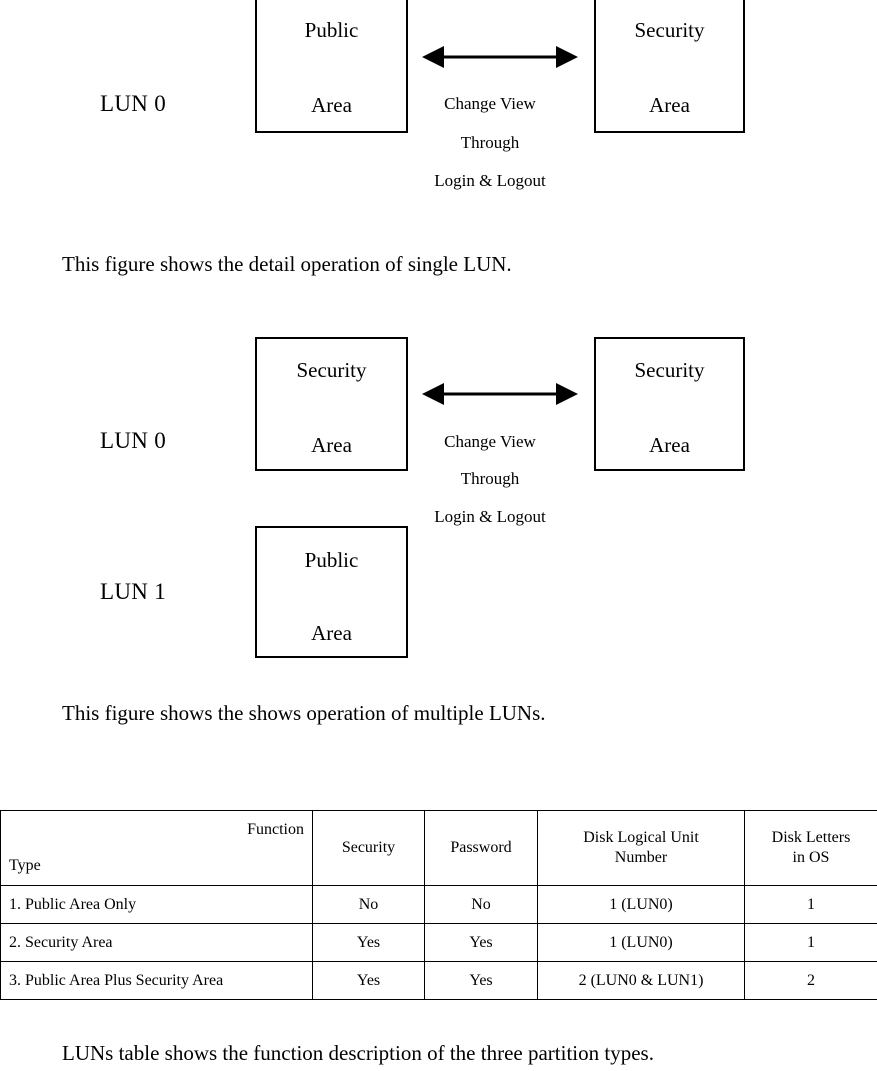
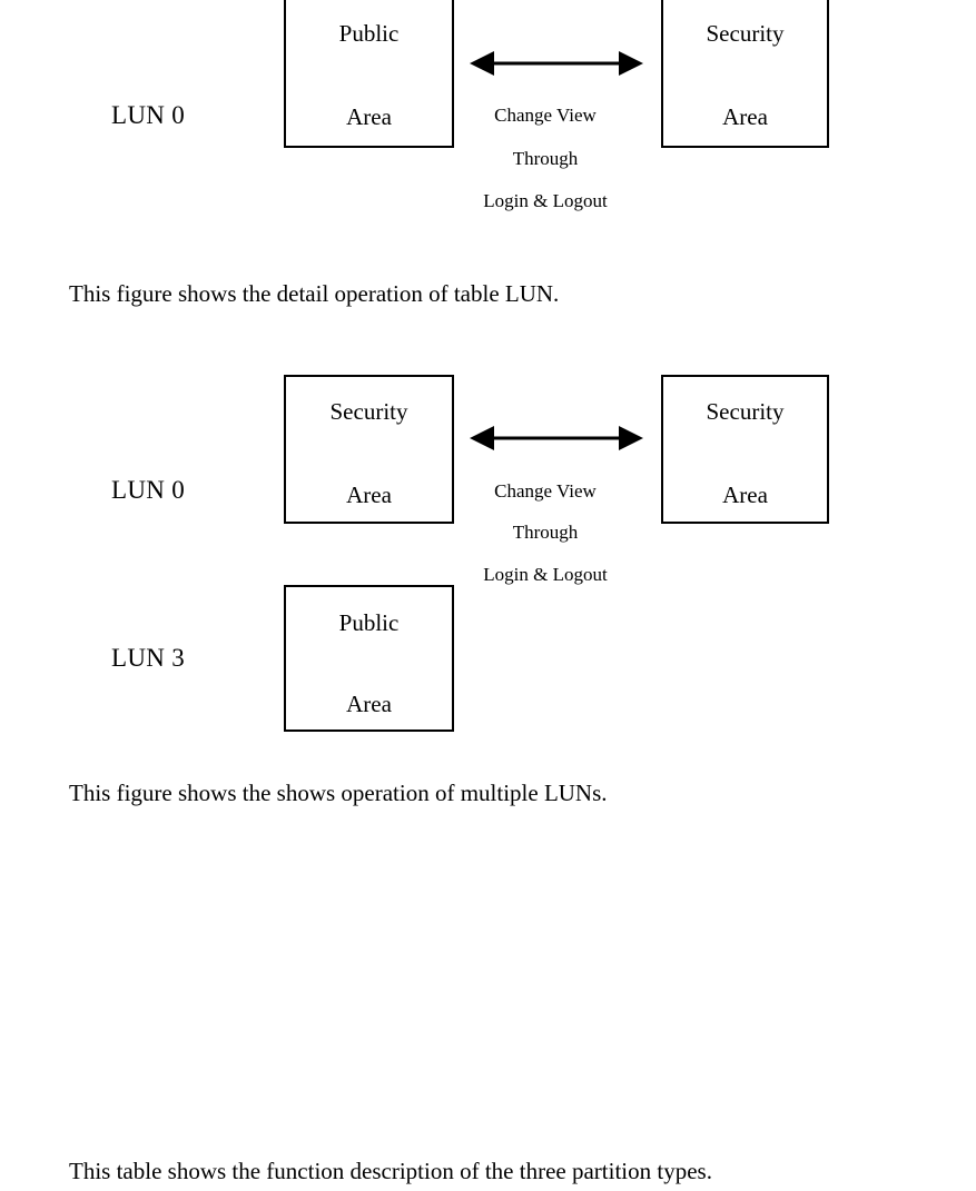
  LUN 0
  Public
  Area
  Security
  Area
  Change View
  Through
  Login & Logout
- This figure shows the detail operation of single LUN.
+ This figure shows the detail operation of table LUN.
  LUN 0
- LUN 1
+ LUN 3
  Security
  Area
  Security
  Area
  Public
  Area
  Change View
  Through
  Login & Logout
  This figure shows the shows operation of multiple LUNs.
- Function Type	Security	Password	Disk Logical Unit Number	Disk Letters in OS
- 1. Public Area Only	No	No	1 (LUN0)	1
- 2. Security Area	Yes	Yes	1 (LUN0)	1
- 3. Public Area Plus Security Area	Yes	Yes	2 (LUN0 & LUN1)	2
- LUNs table shows the function description of the three partition types.
+ This table shows the function description of the three partition types.
